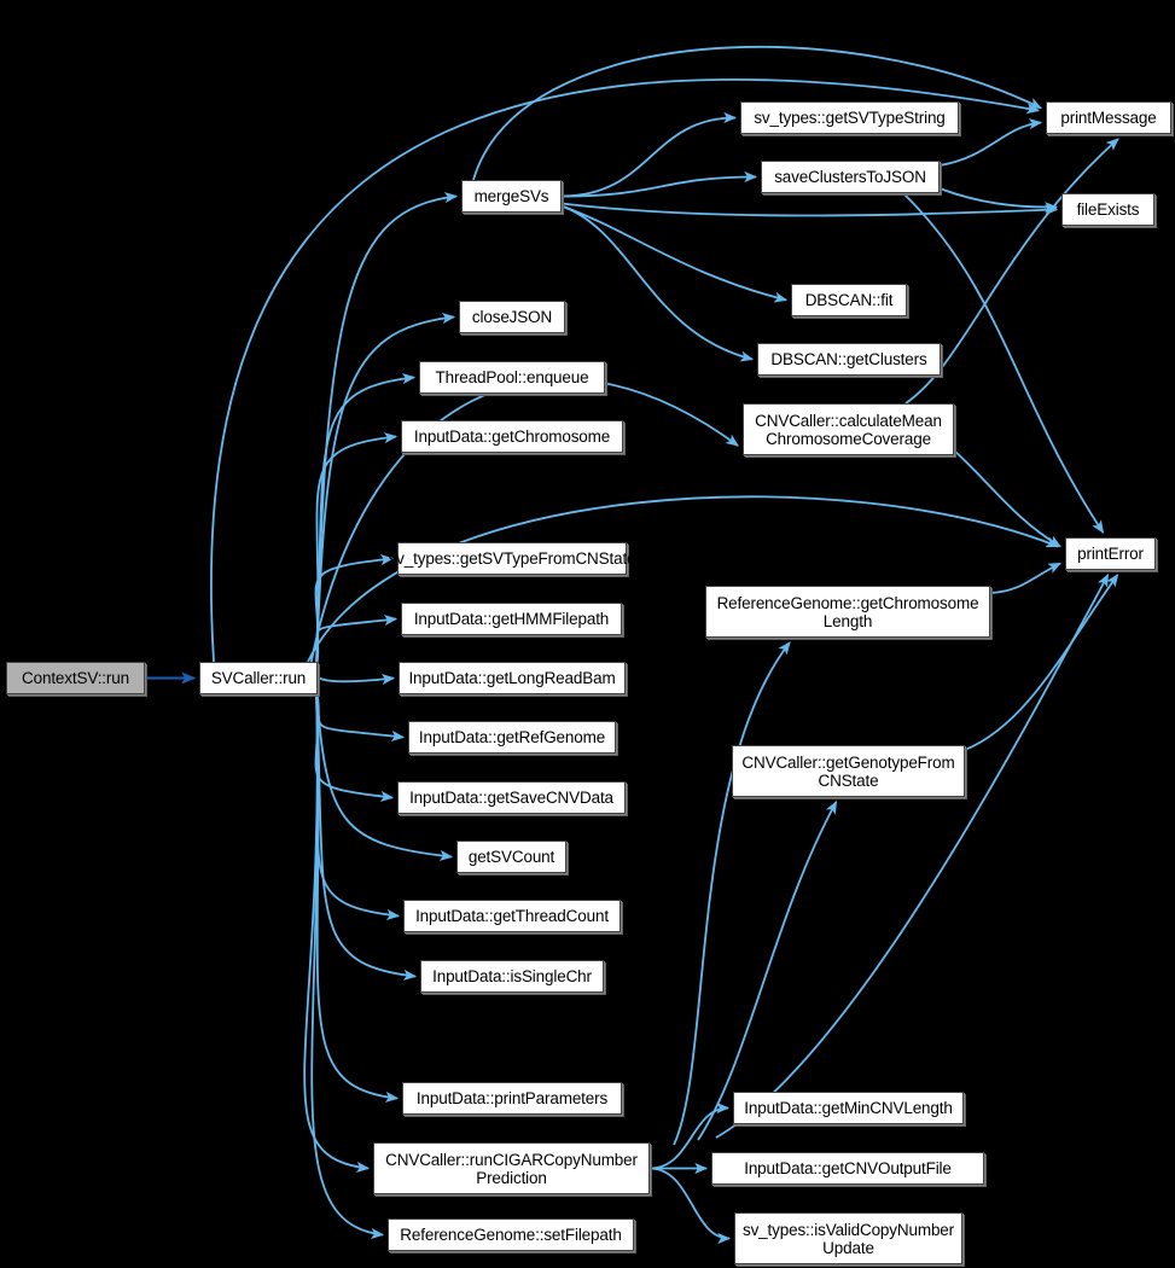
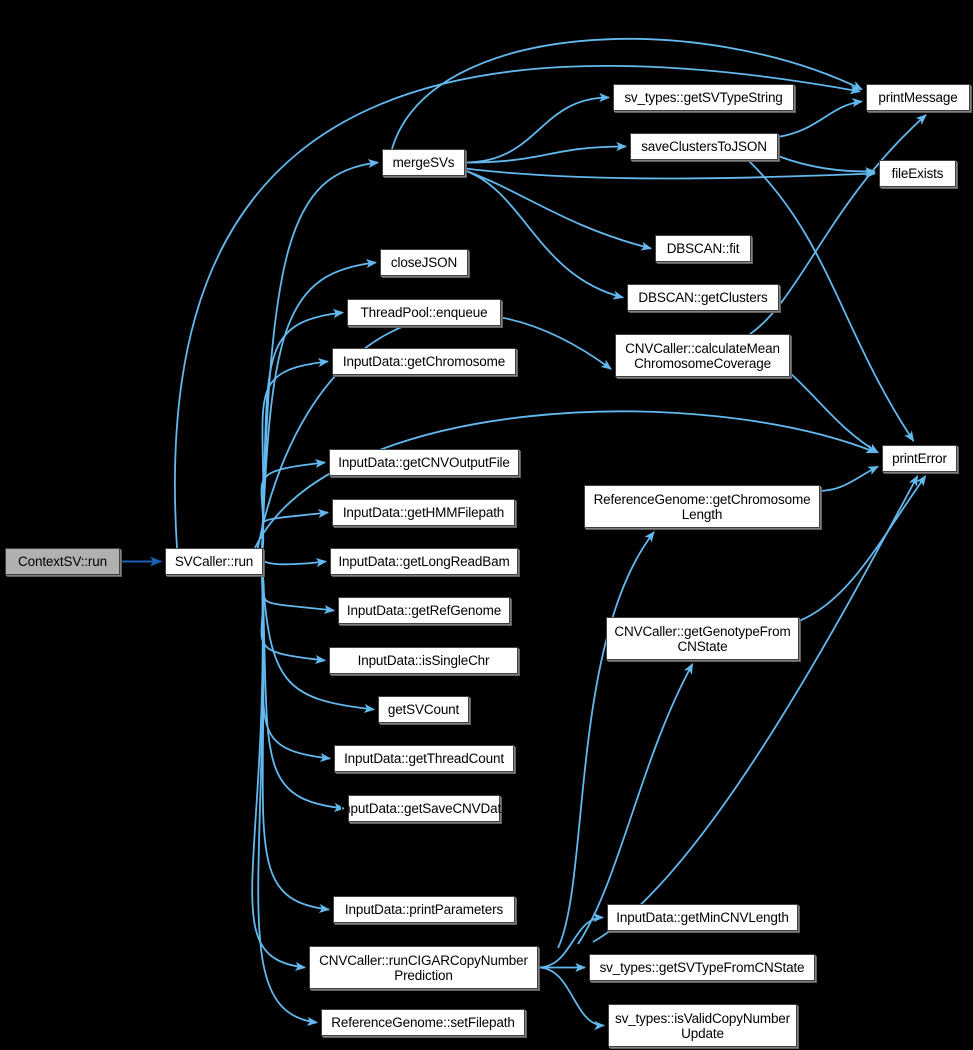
  ContextSV::run
  SVCaller::run
  mergeSVs
  closeJSON
  ThreadPool::enqueue
  InputData::getChromosome
- sv_types::getSVTypeFromCNState
+ InputData::getCNVOutputFile
  InputData::getHMMFilepath
  InputData::getLongReadBam
  InputData::getRefGenome
- InputData::getSaveCNVData
+ InputData::isSingleChr
  getSVCount
  InputData::getThreadCount
- InputData::isSingleChr
+ InputData::getSaveCNVData
  InputData::printParameters
  CNVCaller::runCIGARCopyNumber
  Prediction
  ReferenceGenome::setFilepath
  sv_types::getSVTypeString
  saveClustersToJSON
  DBSCAN::fit
  DBSCAN::getClusters
  CNVCaller::calculateMean
  ChromosomeCoverage
  ReferenceGenome::getChromosome
  Length
  CNVCaller::getGenotypeFrom
  CNState
  InputData::getMinCNVLength
- InputData::getCNVOutputFile
+ sv_types::getSVTypeFromCNState
  sv_types::isValidCopyNumber
  Update
  printMessage
  fileExists
  printError
